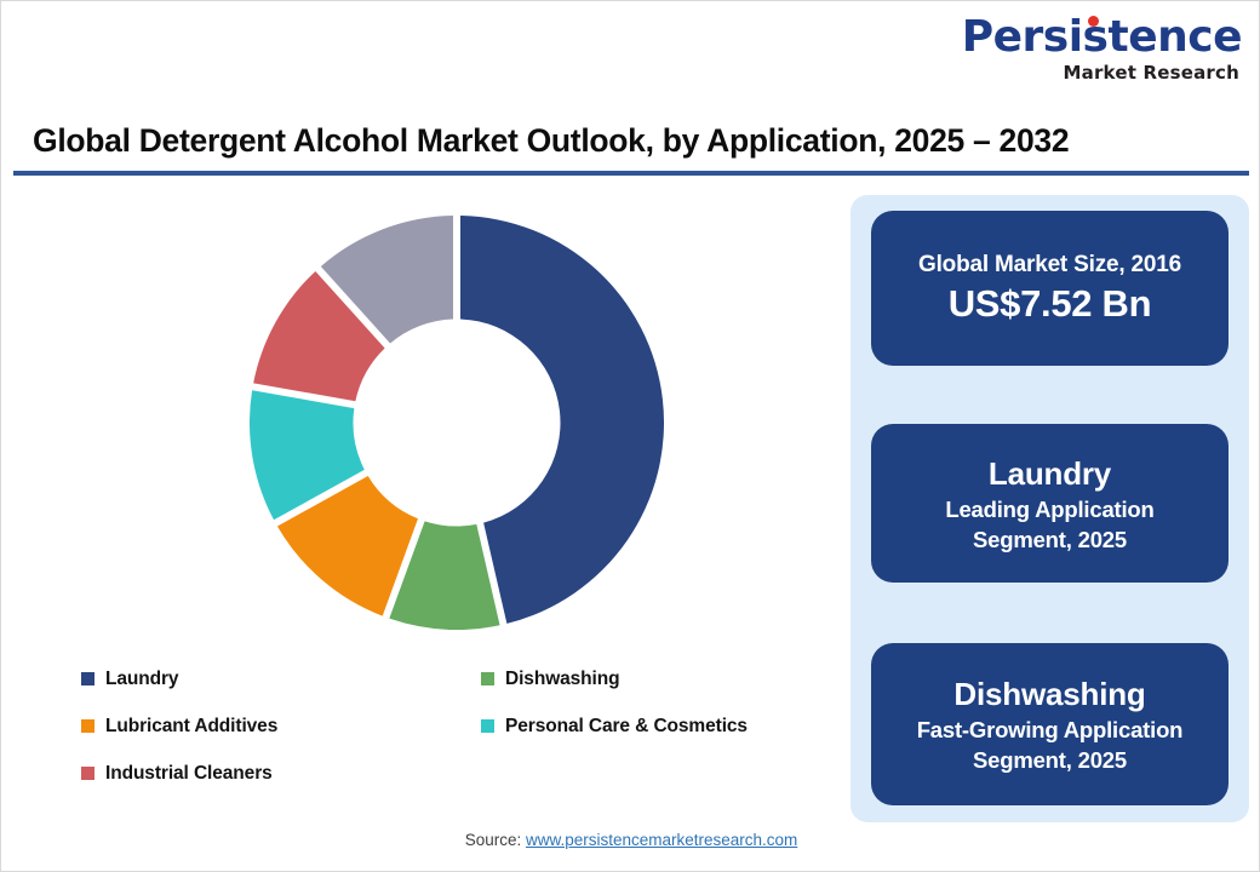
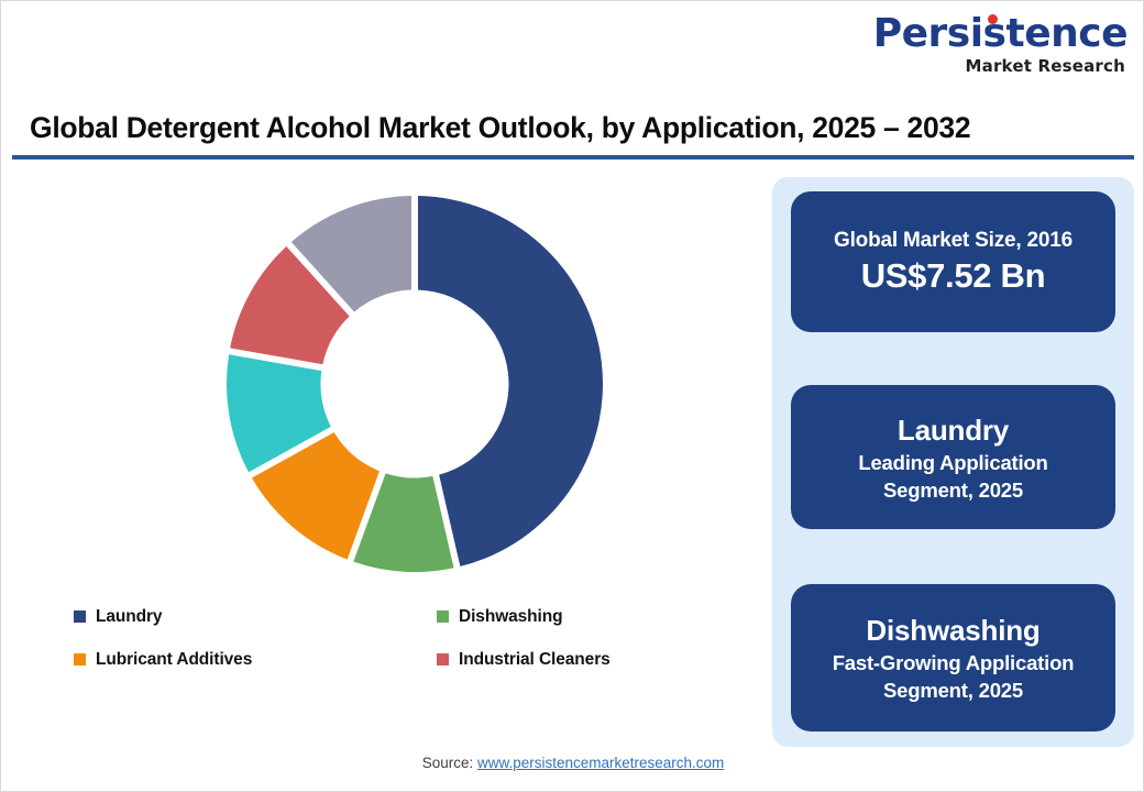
  Persistence
  Market Research
  Global Detergent Alcohol Market Outlook, by Application, 2025 – 2032
  Laundry
  Dishwashing
  Lubricant Additives
- Personal Care & Cosmetics
  Industrial Cleaners
  Global Market Size, 2016
  US$7.52 Bn
  Laundry
  Leading Application
  Segment, 2025
  Dishwashing
  Fast-Growing Application
  Segment, 2025
  Source: www.persistencemarketresearch.com
